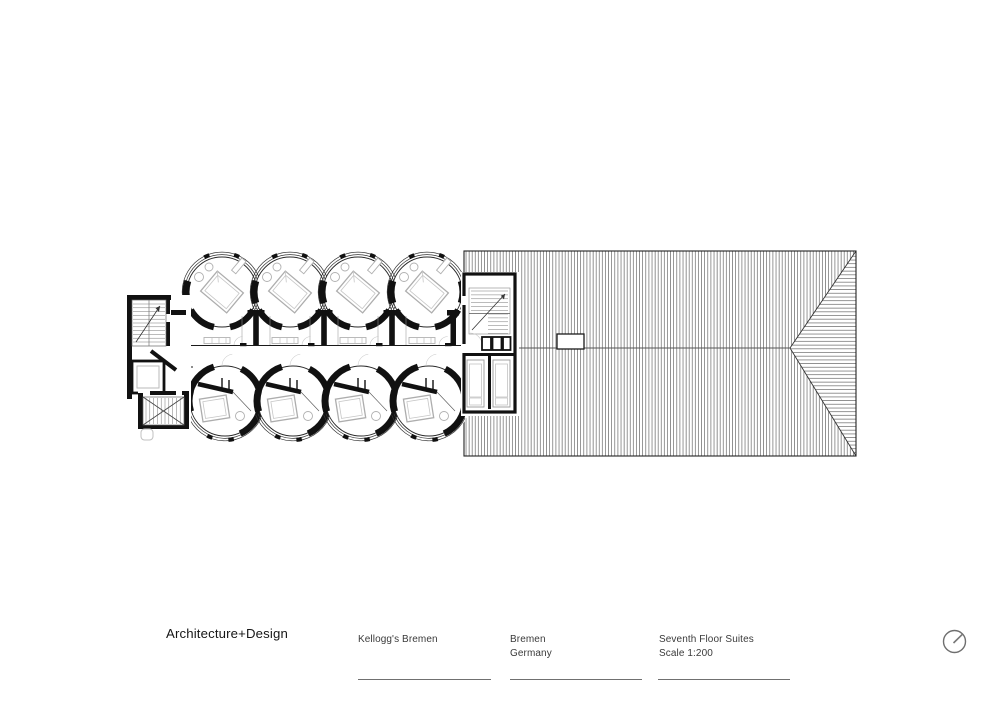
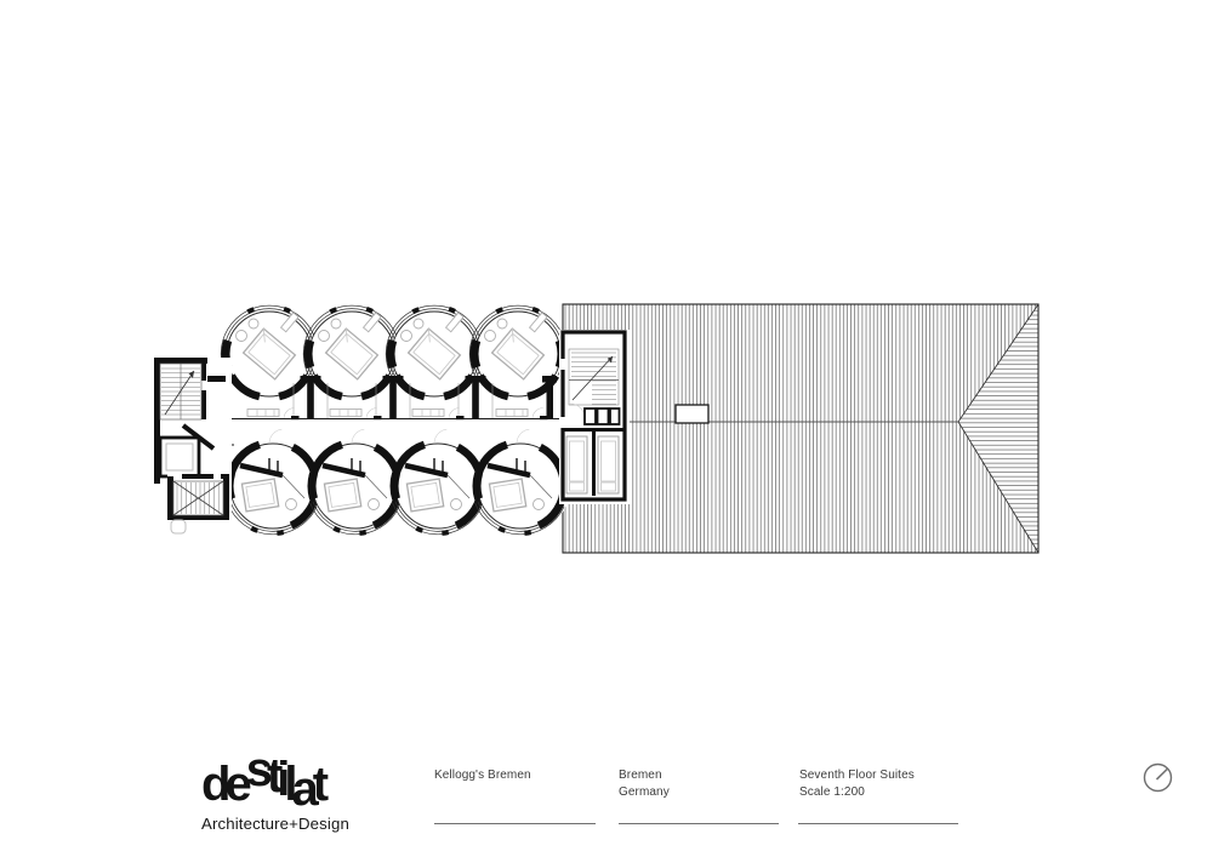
+ destilat
  Architecture+Design
  Kellogg's Bremen
  Bremen
  Germany
  Seventh Floor Suites
  Scale 1:200
